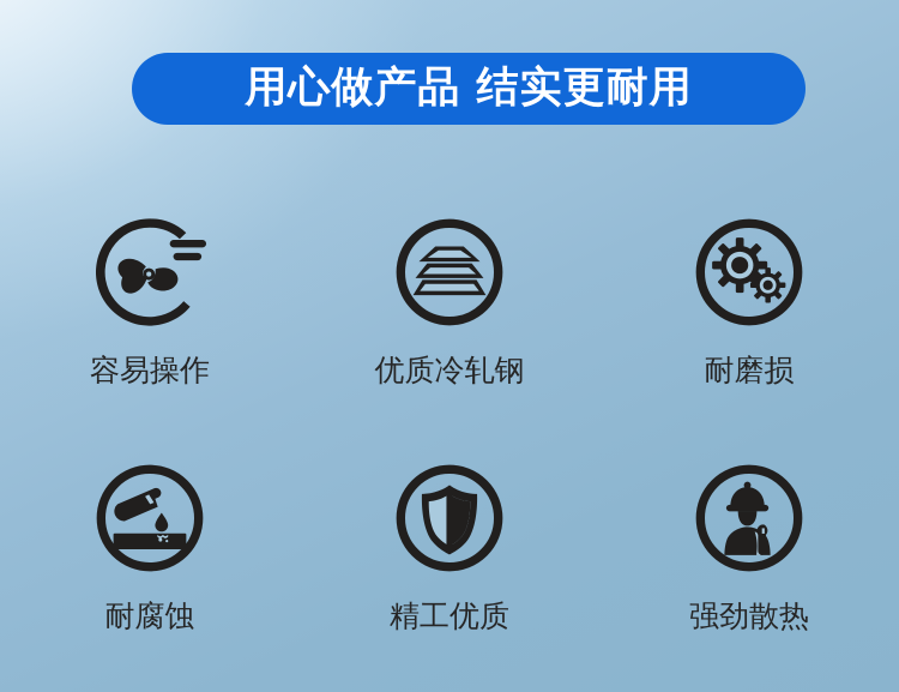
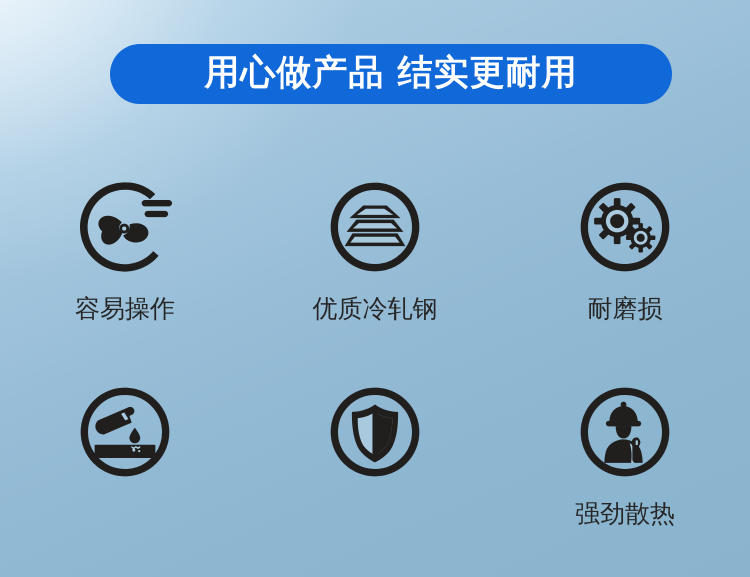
  用心做产品 结实更耐用
  容易操作
  优质冷轧钢
  耐磨损
- 耐腐蚀
- 精工优质
  强劲散热
